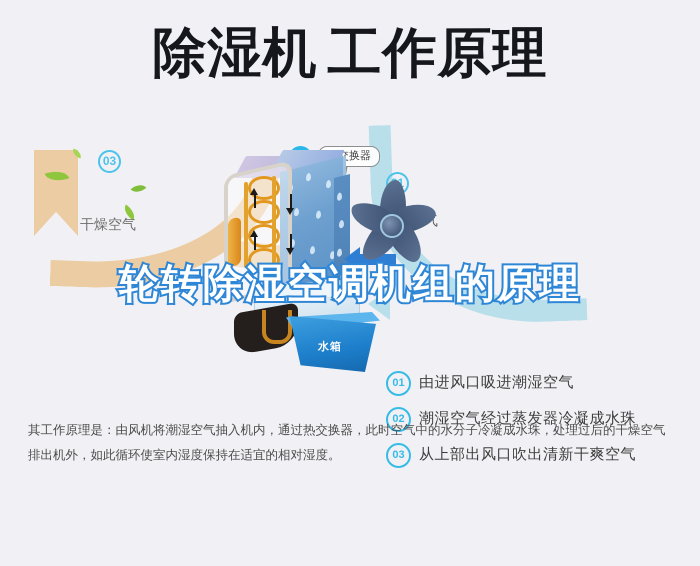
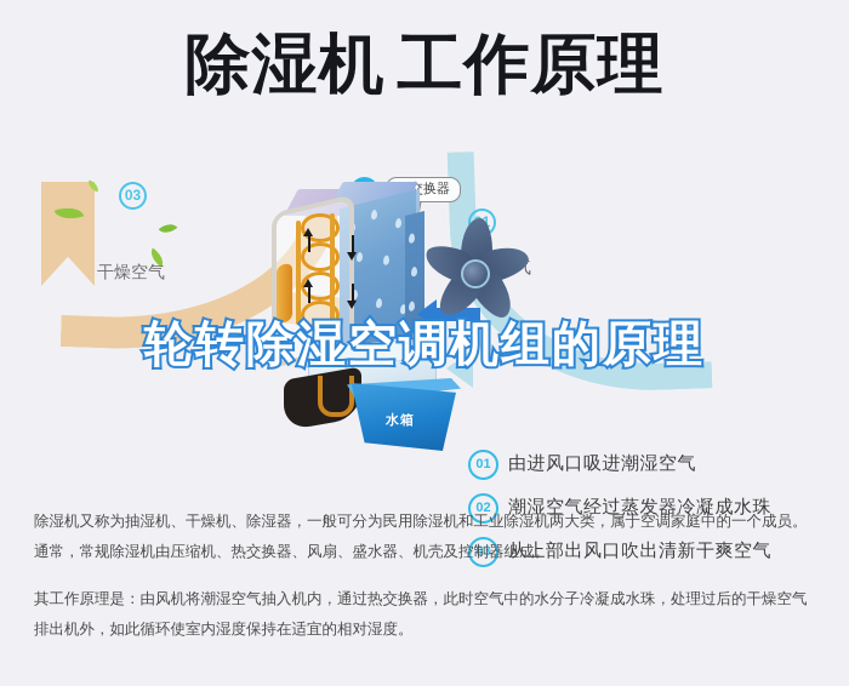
  除湿机 工作原理
  03
  干燥空气
  水箱
  01
  由进风口吸进潮湿空气
  02
  潮湿空气经过蒸发器冷凝成水珠
  03
  从上部出风口吹出清新干爽空气
  轮转除湿空调机组的原理
+ 除湿机又称为抽湿机、干燥机、除湿器，一般可分为民用除湿机和工业除湿机两大类，属于空调家庭中的一个成员。通常，常规除湿机由压缩机、热交换器、风扇、盛水器、机壳及控制器组成。
  其工作原理是：由风机将潮湿空气抽入机内，通过热交换器，此时空气中的水分子冷凝成水珠，处理过后的干燥空气排出机外，如此循环使室内湿度保持在适宜的相对湿度。
